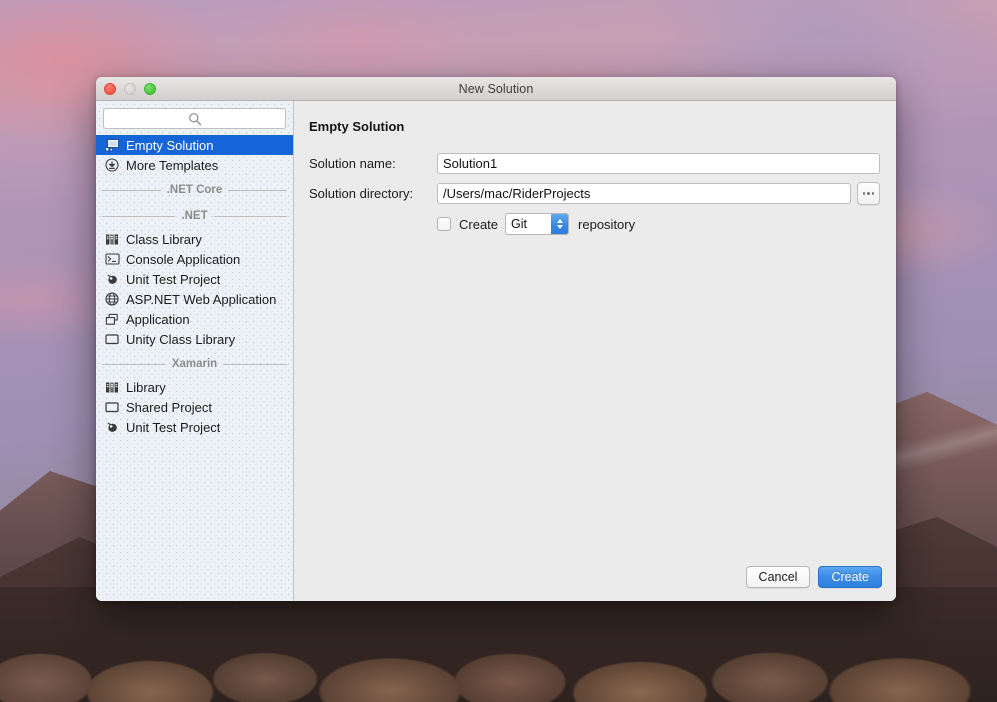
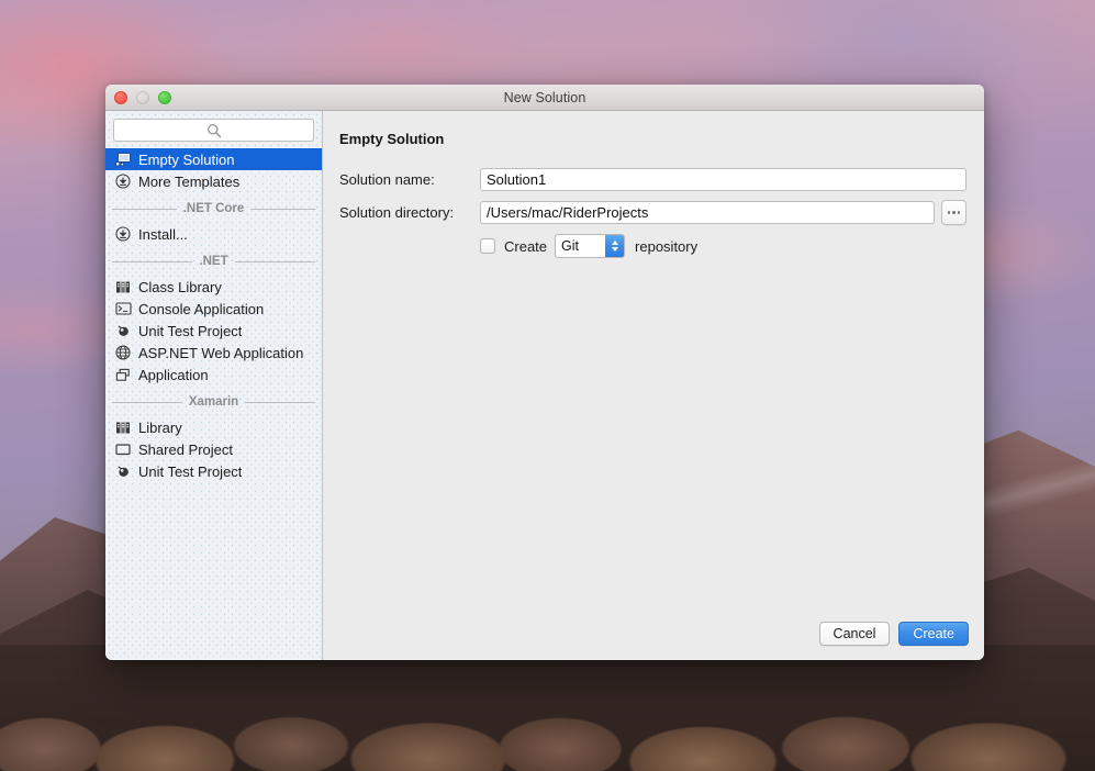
  New Solution
  Empty Solution
  More Templates
  .NET Core
+ Install...
  .NET
  Class Library
  Console Application
  Unit Test Project
  ASP.NET Web Application
  Application
- Unity Class Library
  Xamarin
  Library
  Shared Project
  Unit Test Project
  Empty Solution
  Solution name:
  Solution1
  Solution directory:
  /Users/mac/RiderProjects
  Create
  Git
  repository
  Cancel
  Create
